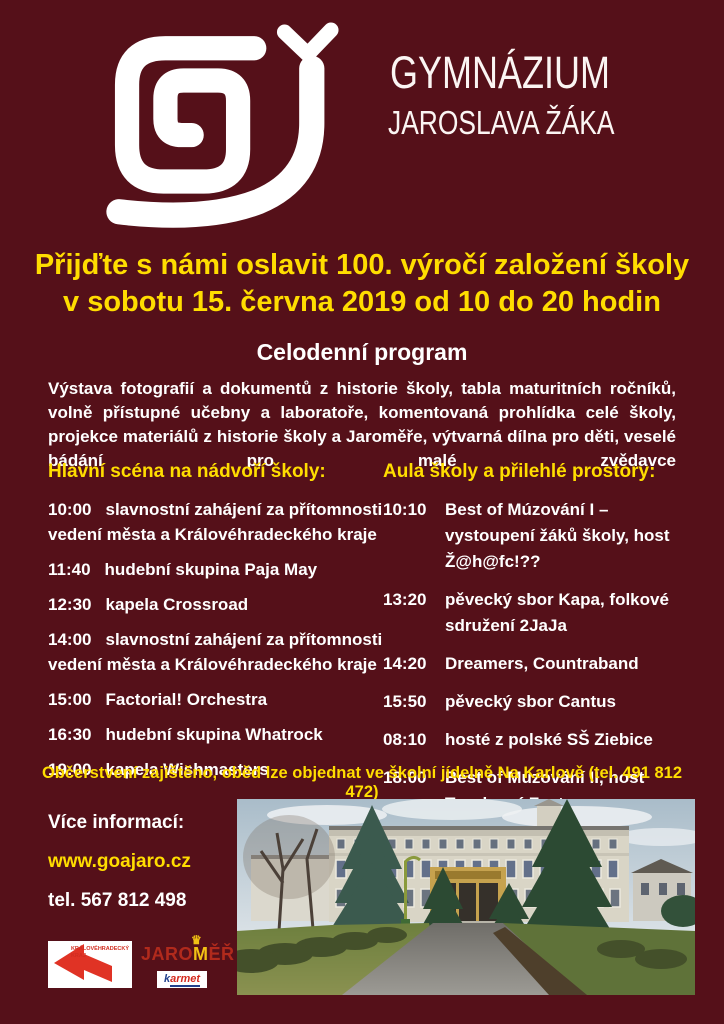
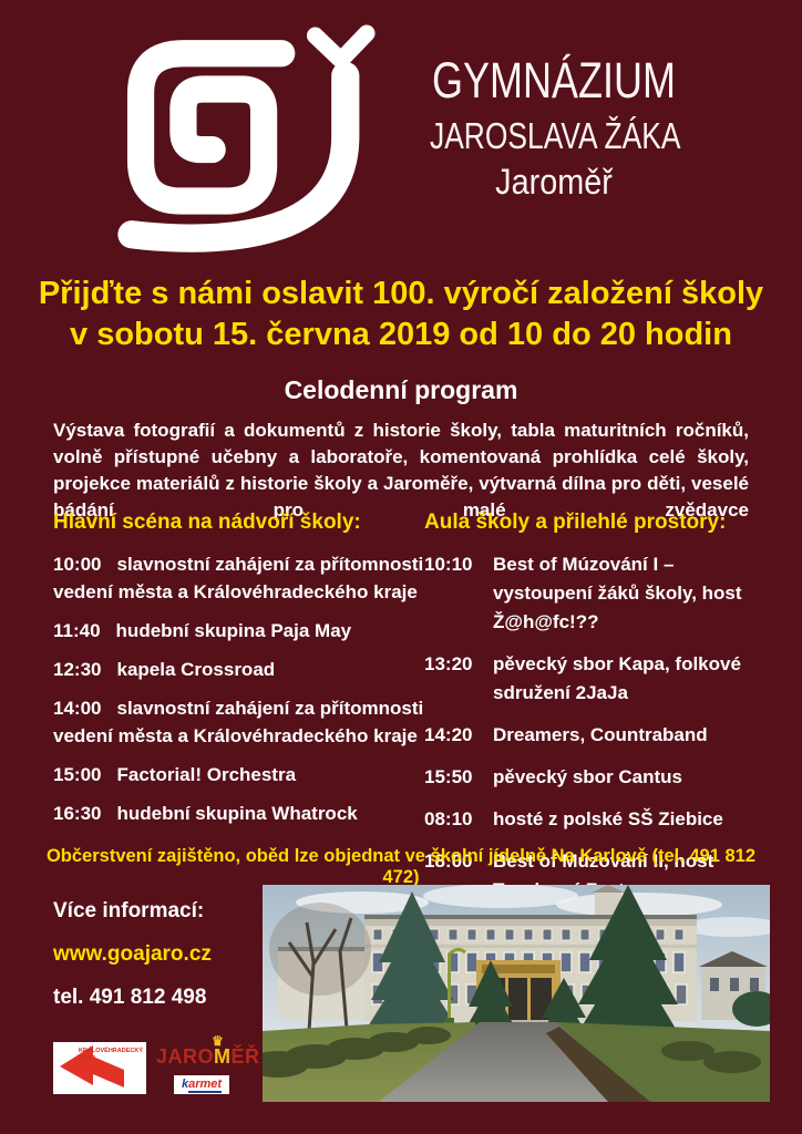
  GYMNÁZIUM
  JAROSLAVA ŽÁKA
+ Jaroměř
  Přijďte s námi oslavit 100. výročí založení školy
  v sobotu 15. června 2019 od 10 do 20 hodin
  Celodenní program
  Výstava fotografií a dokumentů z historie školy, tabla maturitních ročníků, volně přístupné učebny a laboratoře, komentovaná prohlídka celé školy, projekce materiálů z historie školy a Jaroměře, výtvarná dílna pro děti, veselé bádání pro malé zvědavce
  Hlavní scéna na nádvoří školy:
  10:00 slavnostní zahájení za přítomnosti vedení města a Královéhradeckého kraje
  11:40 hudební skupina Paja May
  12:30 kapela Crossroad
  14:00 slavnostní zahájení za přítomnosti vedení města a Královéhradeckého kraje
  15:00 Factorial! Orchestra
  16:30 hudební skupina Whatrock
- 19:00 kapela Wishmasters
  Aula školy a přilehlé prostory:
  10:10
  Best of Múzování I – vystoupení žáků školy, host Ž@h@fc!??
  13:20
  pěvecký sbor Kapa, folkové sdružení 2JaJa
  14:20
  Dreamers, Countraband
  15:50
  pěvecký sbor Cantus
  08:10
  hosté z polské SŠ Ziebice
  18:00
  Občerstvení zajištěno, oběd lze objednat ve školní jídelně Na Karlově (tel. 491 812 472)
  Více informací:
  www.goajaro.cz
- tel. 567 812 498
+ tel. 491 812 498
  JARO
  ♛
  MĚŘ
  karmet
